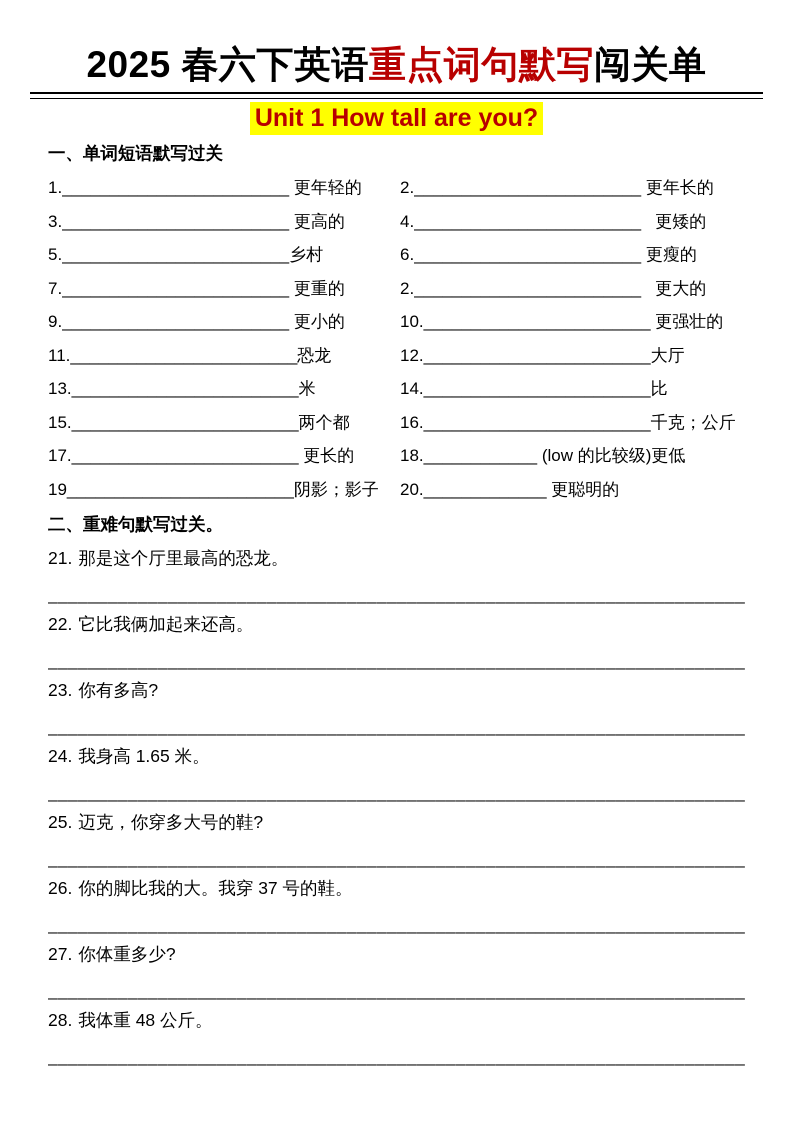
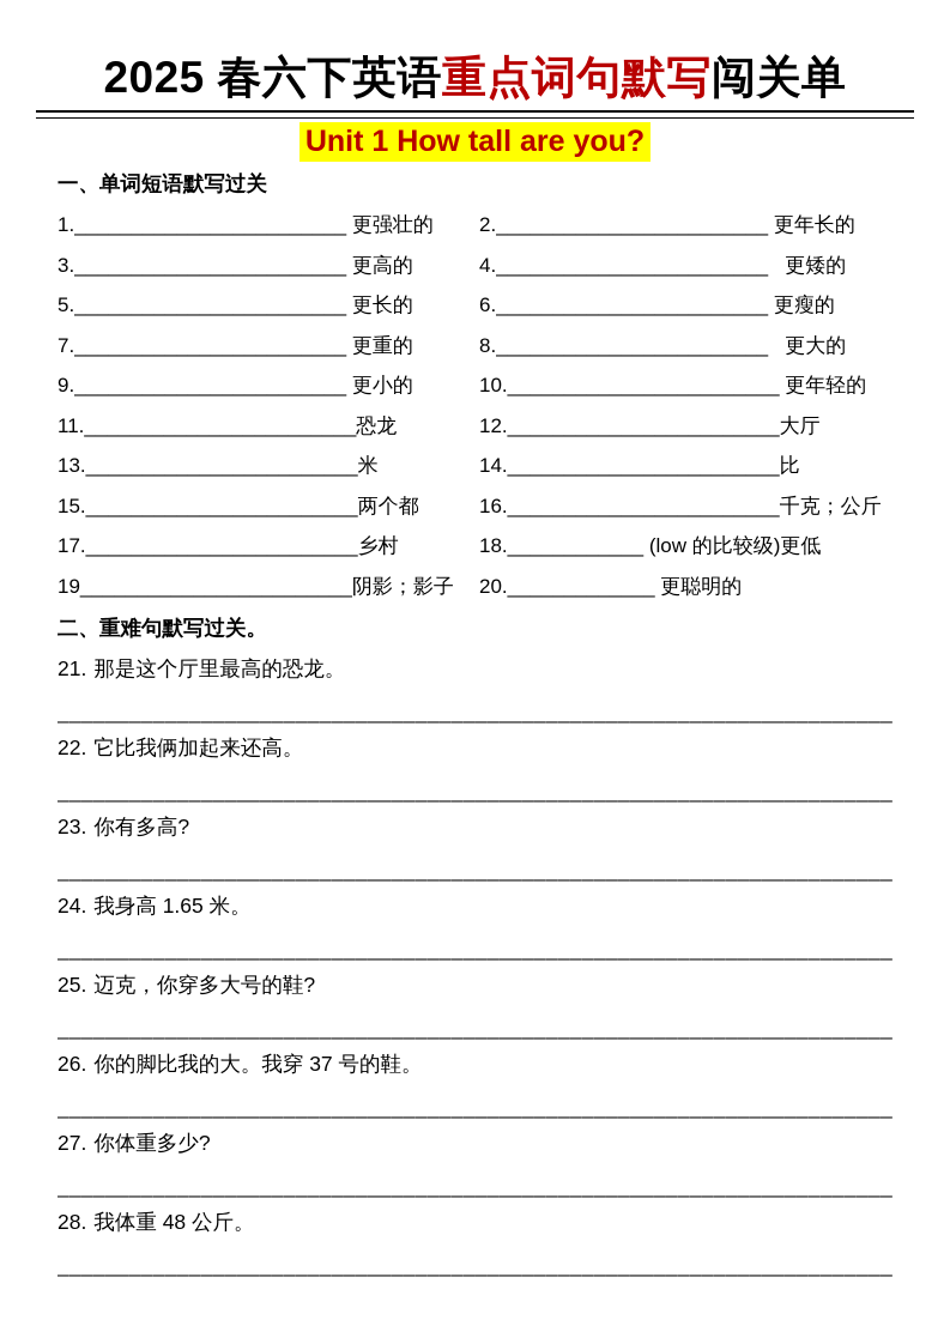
  2025 春六下英语重点词句默写闯关单
  Unit 1 How tall are you?
  一、单词短语默写过关
- 1.________________________ 更年轻的
+ 1.________________________ 更强壮的
  2.________________________ 更年长的
  3.________________________ 更高的
  4.________________________ 更矮的
- 5.________________________乡村
+ 5.________________________ 更长的
  6.________________________ 更瘦的
  7.________________________ 更重的
- 2.________________________ 更大的
+ 8.________________________ 更大的
  9.________________________ 更小的
- 10.________________________ 更强壮的
+ 10.________________________ 更年轻的
  11.________________________恐龙
  12.________________________大厅
  13.________________________米
  14.________________________比
  15.________________________两个都
  16.________________________千克；公斤
- 17.________________________ 更长的
+ 17.________________________乡村
  18.____________ (low 的比较级)更低
  19________________________阴影；影子
  20._____________ 更聪明的
  二、重难句默写过关。
  21. 那是这个厅里最高的恐龙。
  ______________________________________________________________________
  22. 它比我俩加起来还高。
  ______________________________________________________________________
  23. 你有多高?
  ______________________________________________________________________
  24. 我身高 1.65 米。
  ______________________________________________________________________
  25. 迈克，你穿多大号的鞋?
  ______________________________________________________________________
  26. 你的脚比我的大。我穿 37 号的鞋。
  ______________________________________________________________________
  27. 你体重多少?
  ______________________________________________________________________
  28. 我体重 48 公斤。
  ______________________________________________________________________
